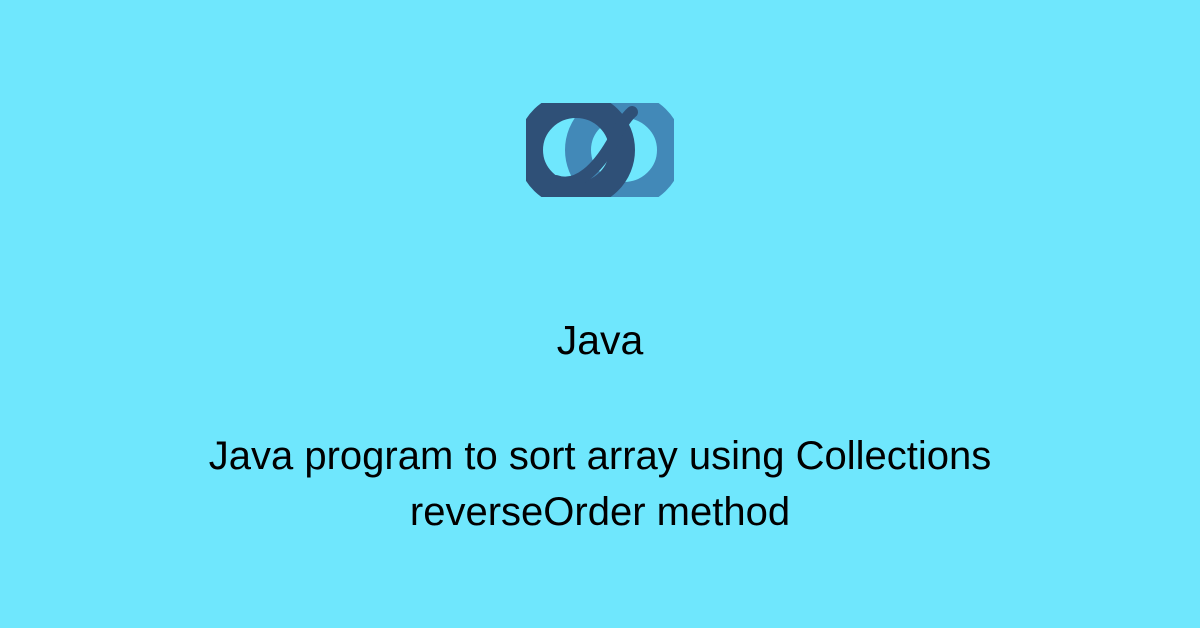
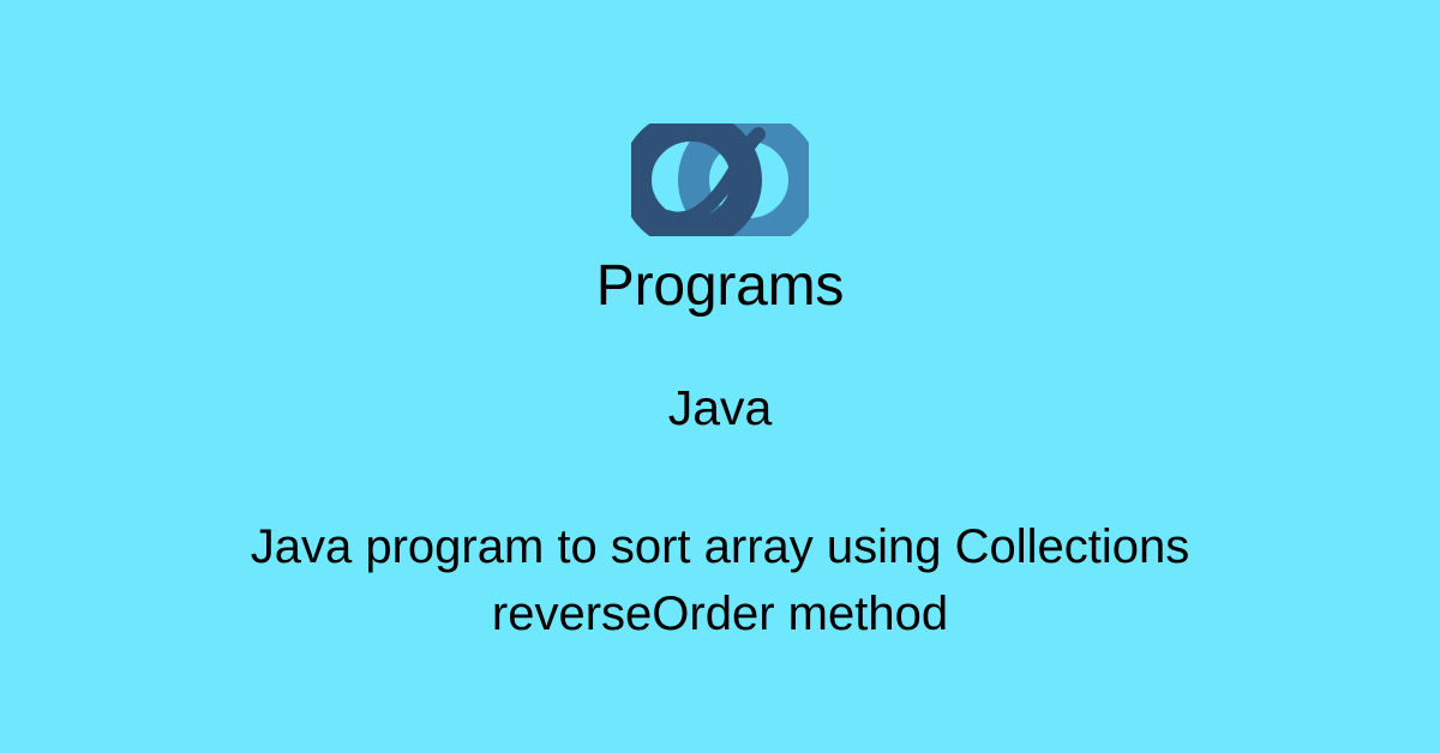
+ Programs
  Java
  Java program to sort array using Collections
  reverseOrder method
